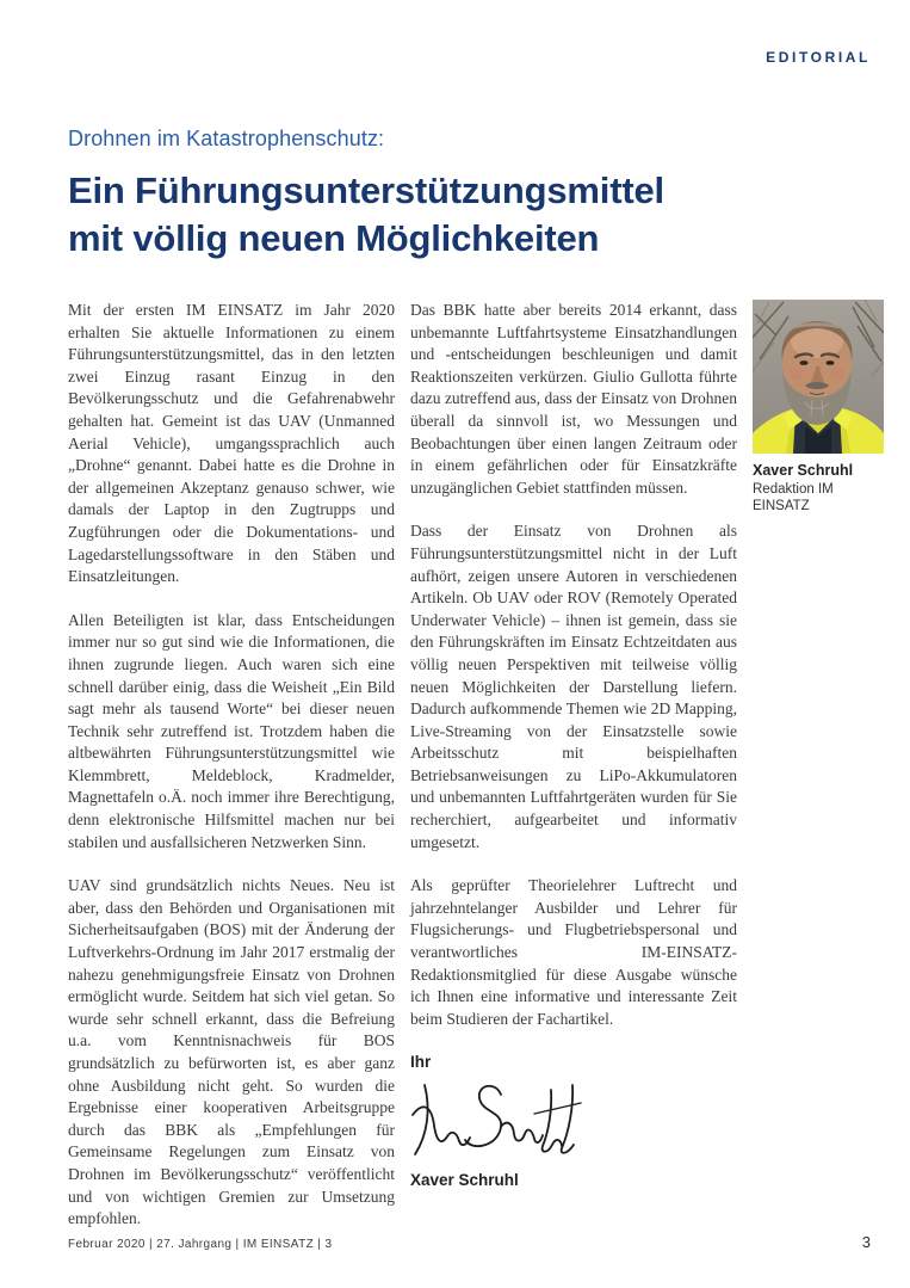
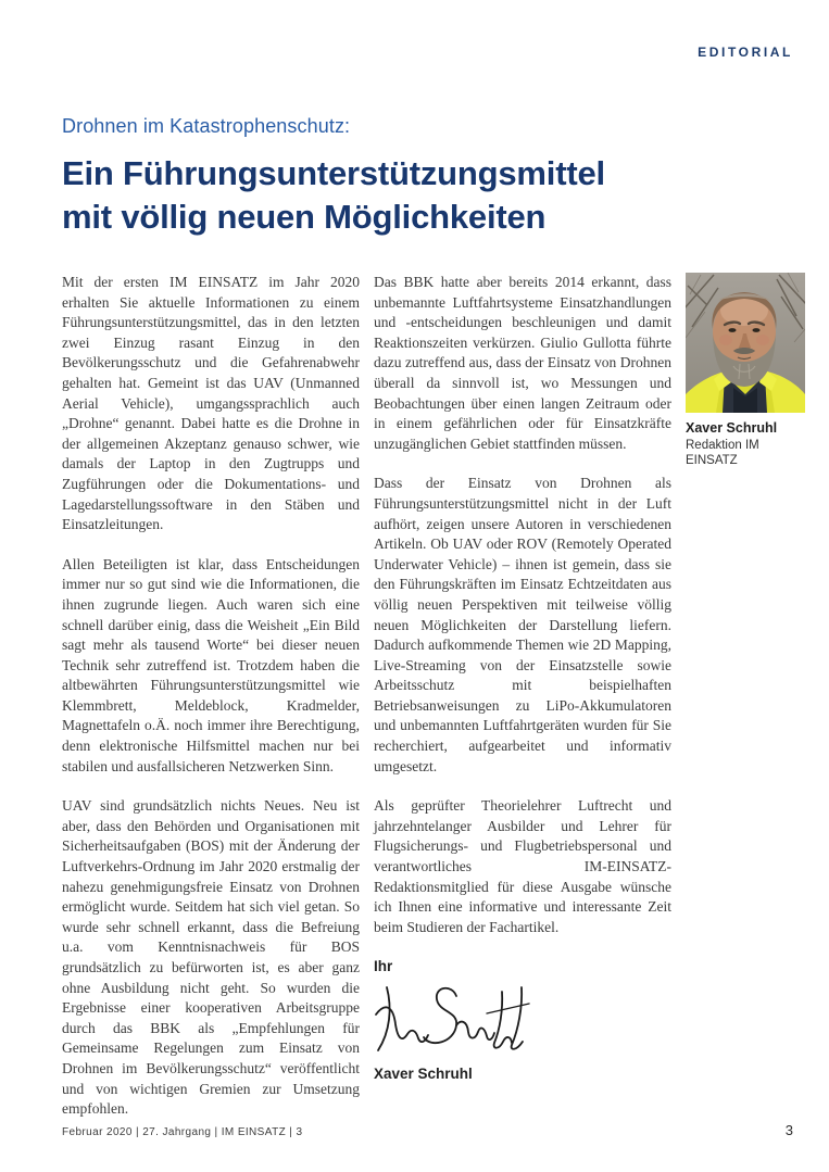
  EDITORIAL
  Drohnen im Katastrophenschutz:
  Ein Führungsunterstützungsmittel
  mit völlig neuen Möglichkeiten
  Mit der ersten IM EINSATZ im Jahr 2020 erhalten Sie aktuelle Informationen zu einem Führungsunterstützungsmittel, das in den letzten zwei Einzug rasant Einzug in den Bevölkerungsschutz und die Gefahrenabwehr gehalten hat. Gemeint ist das UAV (Unmanned Aerial Vehicle), umgangssprachlich auch „Drohne“ genannt. Dabei hatte es die Drohne in der allgemeinen Akzeptanz genauso schwer, wie damals der Laptop in den Zugtrupps und Zugführungen oder die Dokumentations- und Lagedarstellungssoftware in den Stäben und Einsatzleitungen.
  Allen Beteiligten ist klar, dass Entscheidungen immer nur so gut sind wie die Informationen, die ihnen zugrunde liegen. Auch waren sich eine schnell darüber einig, dass die Weisheit „Ein Bild sagt mehr als tausend Worte“ bei dieser neuen Technik sehr zutreffend ist. Trotzdem haben die altbewährten Führungsunterstützungsmittel wie Klemmbrett, Meldeblock, Kradmelder, Magnettafeln o.Ä. noch immer ihre Berechtigung, denn elektronische Hilfsmittel machen nur bei stabilen und ausfallsicheren Netzwerken Sinn.
- UAV sind grundsätzlich nichts Neues. Neu ist aber, dass den Behörden und Organisationen mit Sicherheitsaufgaben (BOS) mit der Änderung der Luftverkehrs-Ordnung im Jahr 2017 erstmalig der nahezu genehmigungsfreie Einsatz von Drohnen ermöglicht wurde. Seitdem hat sich viel getan. So wurde sehr schnell erkannt, dass die Befreiung u.a. vom Kenntnisnachweis für BOS grundsätzlich zu befürworten ist, es aber ganz ohne Ausbildung nicht geht. So wurden die Ergebnisse einer kooperativen Arbeitsgruppe durch das BBK als „Empfehlungen für Gemeinsame Regelungen zum Einsatz von Drohnen im Bevölkerungsschutz“ veröffentlicht und von wichtigen Gremien zur Umsetzung empfohlen.
+ UAV sind grundsätzlich nichts Neues. Neu ist aber, dass den Behörden und Organisationen mit Sicherheitsaufgaben (BOS) mit der Änderung der Luftverkehrs-Ordnung im Jahr 2020 erstmalig der nahezu genehmigungsfreie Einsatz von Drohnen ermöglicht wurde. Seitdem hat sich viel getan. So wurde sehr schnell erkannt, dass die Befreiung u.a. vom Kenntnisnachweis für BOS grundsätzlich zu befürworten ist, es aber ganz ohne Ausbildung nicht geht. So wurden die Ergebnisse einer kooperativen Arbeitsgruppe durch das BBK als „Empfehlungen für Gemeinsame Regelungen zum Einsatz von Drohnen im Bevölkerungsschutz“ veröffentlicht und von wichtigen Gremien zur Umsetzung empfohlen.
  Das BBK hatte aber bereits 2014 erkannt, dass unbemannte Luftfahrtsysteme Einsatzhandlungen und -entscheidungen beschleunigen und damit Reaktionszeiten verkürzen. Giulio Gullotta führte dazu zutreffend aus, dass der Einsatz von Drohnen überall da sinnvoll ist, wo Messungen und Beobachtungen über einen langen Zeitraum oder in einem gefährlichen oder für Einsatzkräfte unzugänglichen Gebiet stattfinden müssen.
  Dass der Einsatz von Drohnen als Führungsunterstützungsmittel nicht in der Luft aufhört, zeigen unsere Autoren in verschiedenen Artikeln. Ob UAV oder ROV (Remotely Operated Underwater Vehicle) – ihnen ist gemein, dass sie den Führungskräften im Einsatz Echtzeitdaten aus völlig neuen Perspektiven mit teilweise völlig neuen Möglichkeiten der Darstellung liefern. Dadurch aufkommende Themen wie 2D Mapping, Live-Streaming von der Einsatzstelle sowie Arbeitsschutz mit beispielhaften Betriebsanweisungen zu LiPo-Akkumulatoren und unbemannten Luftfahrtgeräten wurden für Sie recherchiert, aufgearbeitet und informativ umgesetzt.
  Als geprüfter Theorielehrer Luftrecht und jahrzehntelanger Ausbilder und Lehrer für Flugsicherungs- und Flugbetriebspersonal und verantwortliches IM-EINSATZ-Redaktionsmitglied für diese Ausgabe wünsche ich Ihnen eine informative und interessante Zeit beim Studieren der Fachartikel.
  Ihr
  Xaver Schruhl
  Xaver Schruhl
  Redaktion IM EINSATZ
  Februar 2020 | 27. Jahrgang | IM EINSATZ | 3
  3
